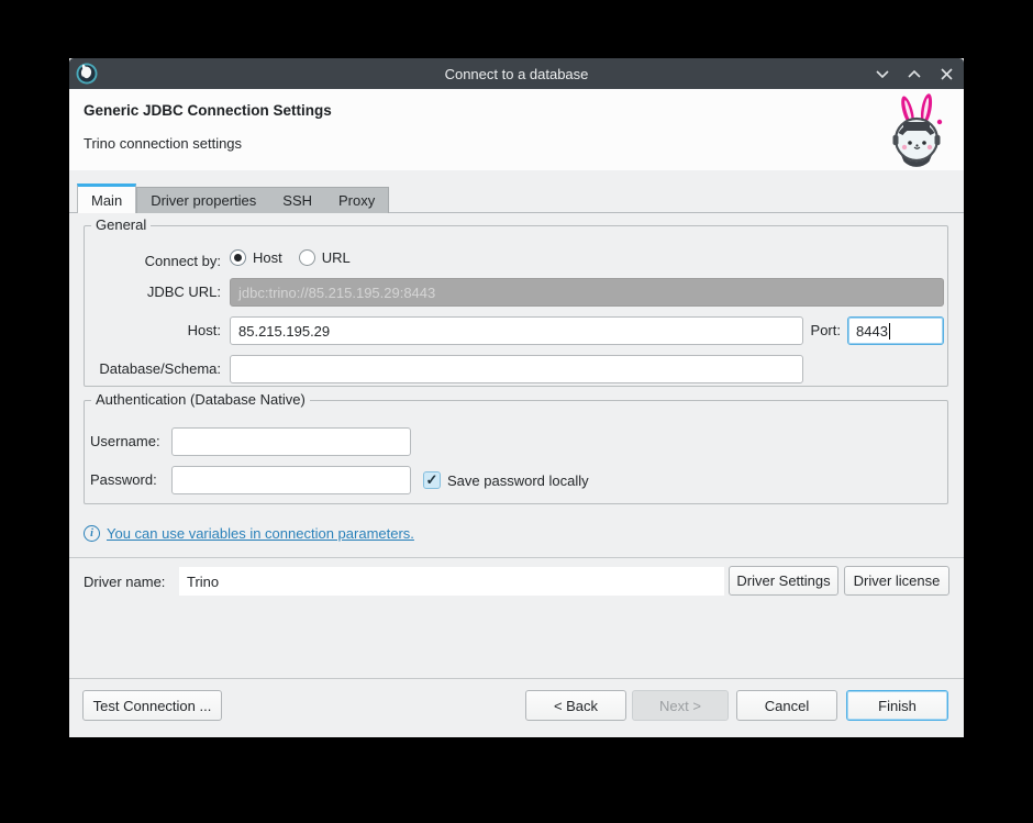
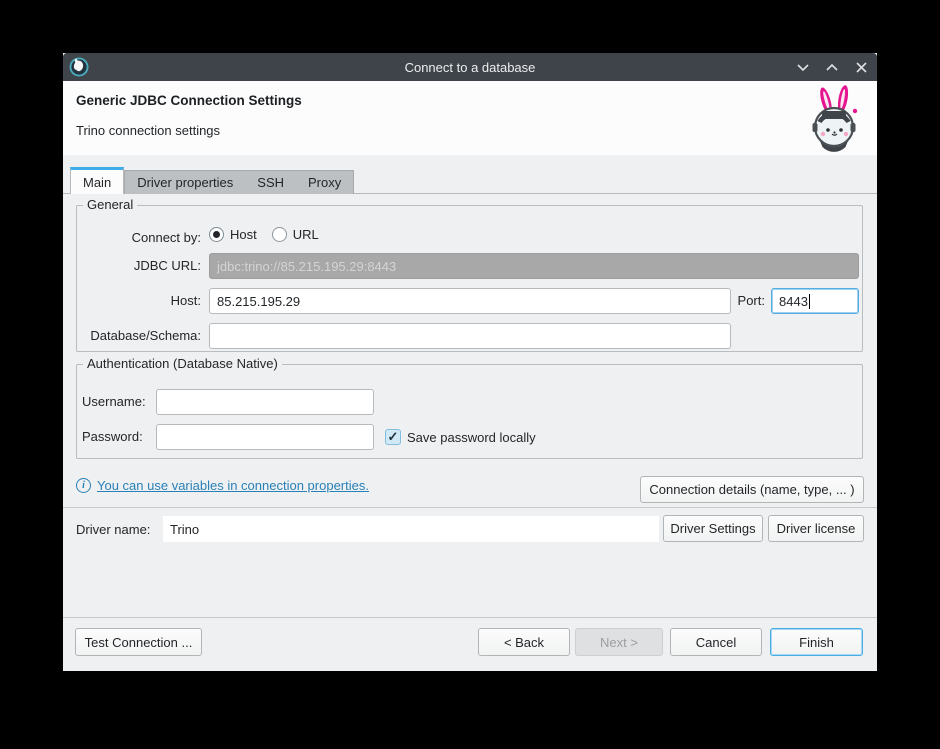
  Connect to a database
  Generic JDBC Connection Settings
  Trino connection settings
  Main
  Driver properties
  SSH
  Proxy
  General
  Connect by:
  Host
  URL
  JDBC URL:
  jdbc:trino://85.215.195.29:8443
  Host:
  85.215.195.29
  Port:
  8443
  Database/Schema:
  Authentication (Database Native)
  Username:
  Password:
  ✓
  Save password locally
  i
- You can use variables in connection parameters.
+ You can use variables in connection properties.
+ Connection details (name, type, ... )
  Driver name:
  Trino
  Driver Settings
  Driver license
  Test Connection ...
  < Back
  Next >
  Cancel
  Finish
